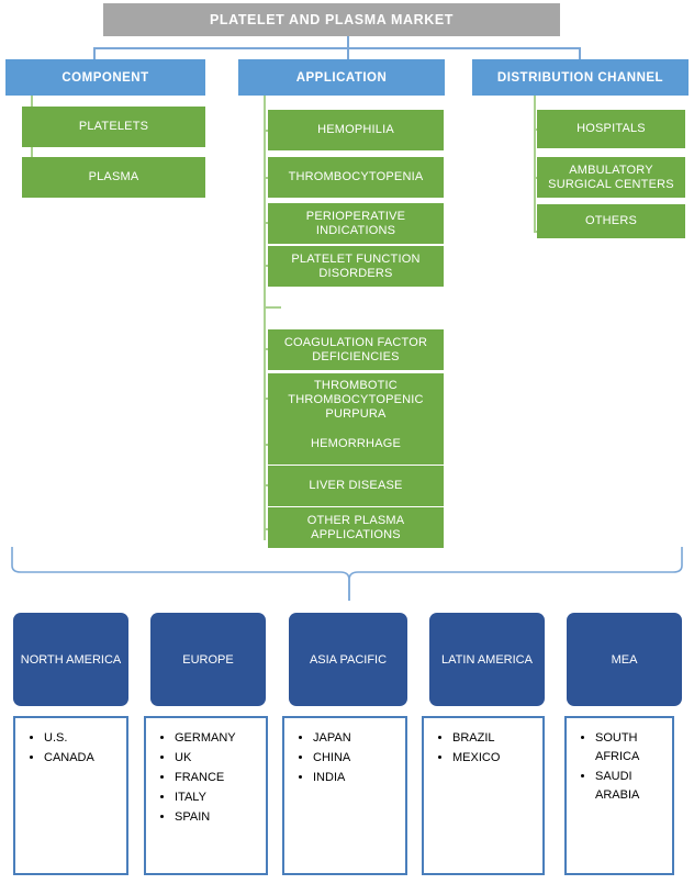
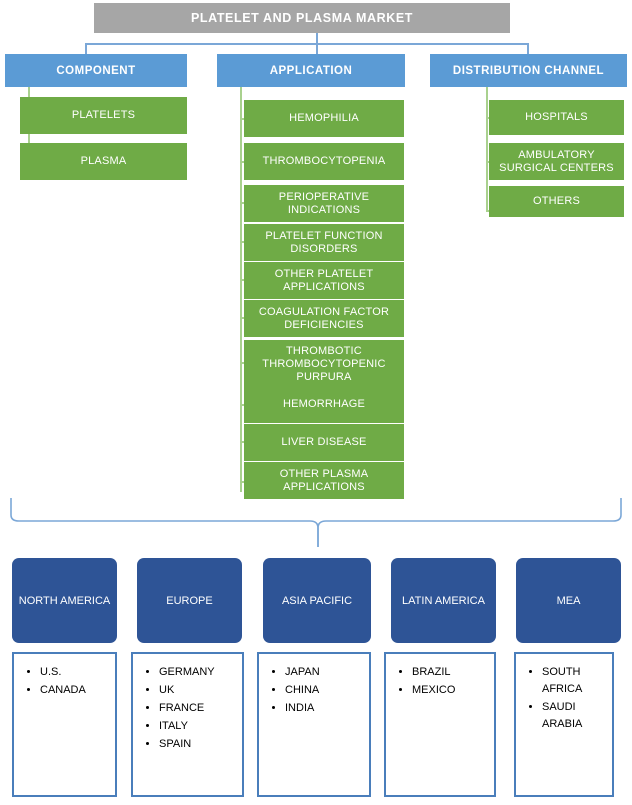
  PLATELET AND PLASMA MARKET
  COMPONENT
  APPLICATION
  DISTRIBUTION CHANNEL
  PLATELETS
  PLASMA
  HEMOPHILIA
  THROMBOCYTOPENIA
  PERIOPERATIVE INDICATIONS
  PLATELET FUNCTION DISORDERS
+ OTHER PLATELET APPLICATIONS
  COAGULATION FACTOR DEFICIENCIES
  THROMBOTIC THROMBOCYTOPENIC PURPURA
  HEMORRHAGE
  LIVER DISEASE
  OTHER PLASMA APPLICATIONS
  HOSPITALS
  AMBULATORY SURGICAL CENTERS
  OTHERS
  NORTH AMERICA
  EUROPE
  ASIA PACIFIC
  LATIN AMERICA
  MEA
  U.S.
  CANADA
  GERMANY
  UK
  FRANCE
  ITALY
  SPAIN
  JAPAN
  CHINA
  INDIA
  BRAZIL
  MEXICO
  SOUTH AFRICA
  SAUDI ARABIA
